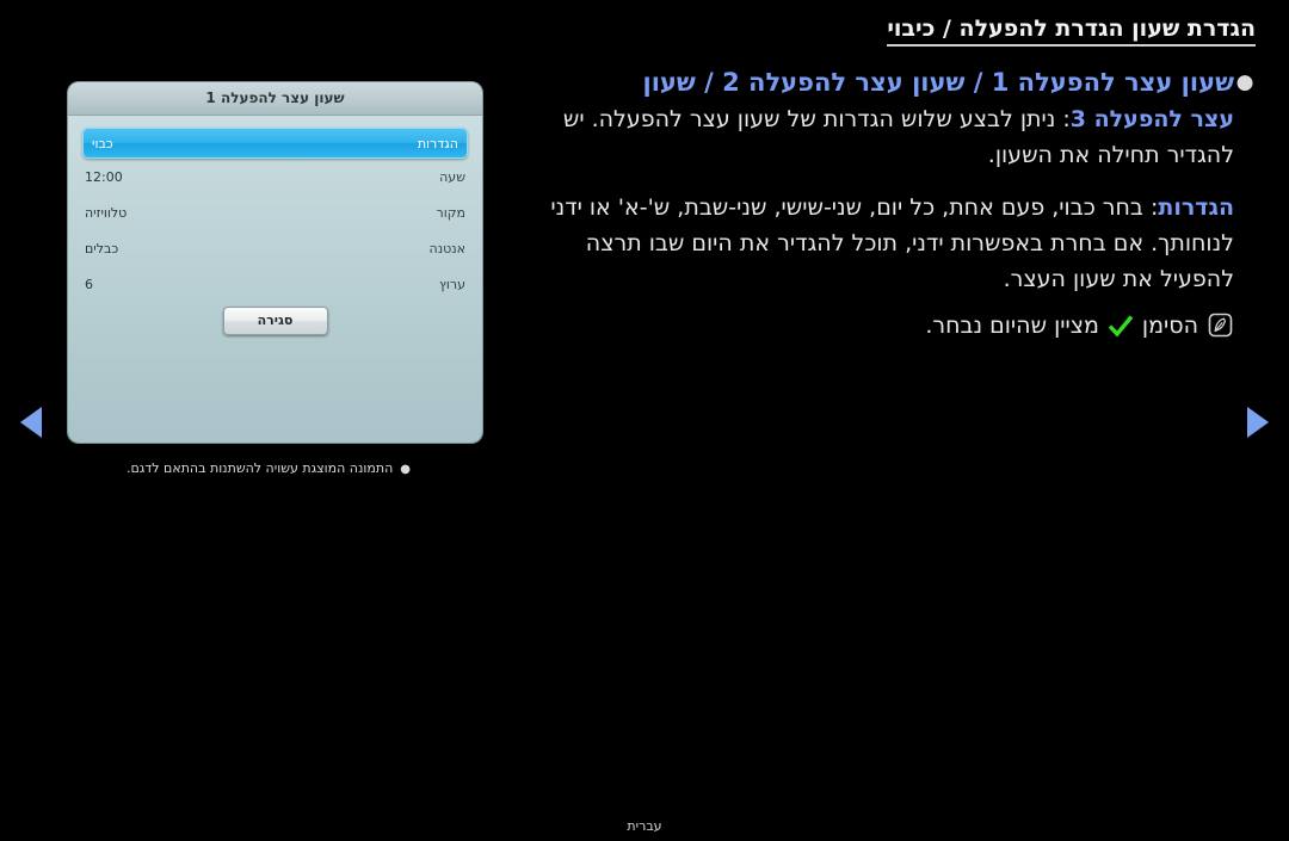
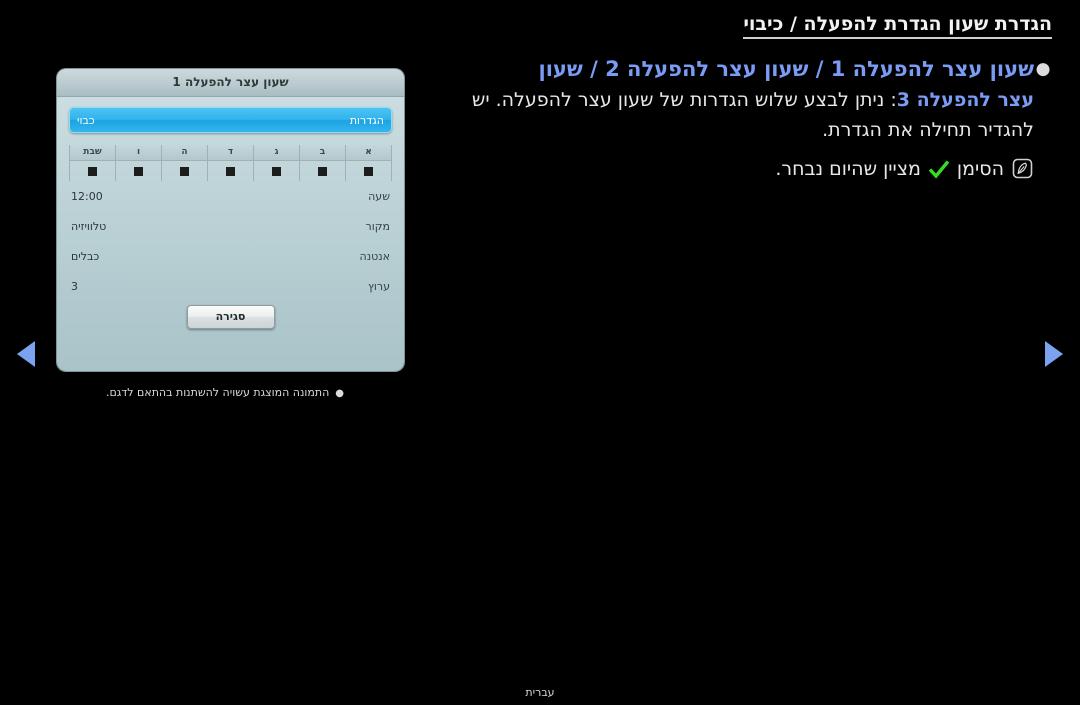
  הגדרת שעון הגדרת להפעלה / כיבוי
  ●
  שעון עצר להפעלה 1 / שעון עצר להפעלה 2 / שעון
- עצר להפעלה 3: ניתן לבצע שלוש הגדרות של שעון עצר להפעלה. יש להגדיר תחילה את השעון.
+ עצר להפעלה 3: ניתן לבצע שלוש הגדרות של שעון עצר להפעלה. יש להגדיר תחילה את הגדרת.
- הגדרות: בחר כבוי, פעם אחת, כל יום, שני-שישי, שני-שבת, ש'-א' או ידני לנוחותך. אם בחרת באפשרות ידני, תוכל להגדיר את היום שבו תרצה להפעיל את שעון העצר.
  הסימן
  מציין שהיום נבחר.
  שעון עצר להפעלה 1
  הגדרות
  כבוי
+ א
+ ב
+ ג
+ ד
+ ה
+ ו
+ שבת
  שעה
  12:00
  מקור
  טלוויזיה
  אנטנה
  כבלים
  ערוץ
- 6
+ 3
  סגירה
  ●התמונה המוצגת עשויה להשתנות בהתאם לדגם.
  עברית
